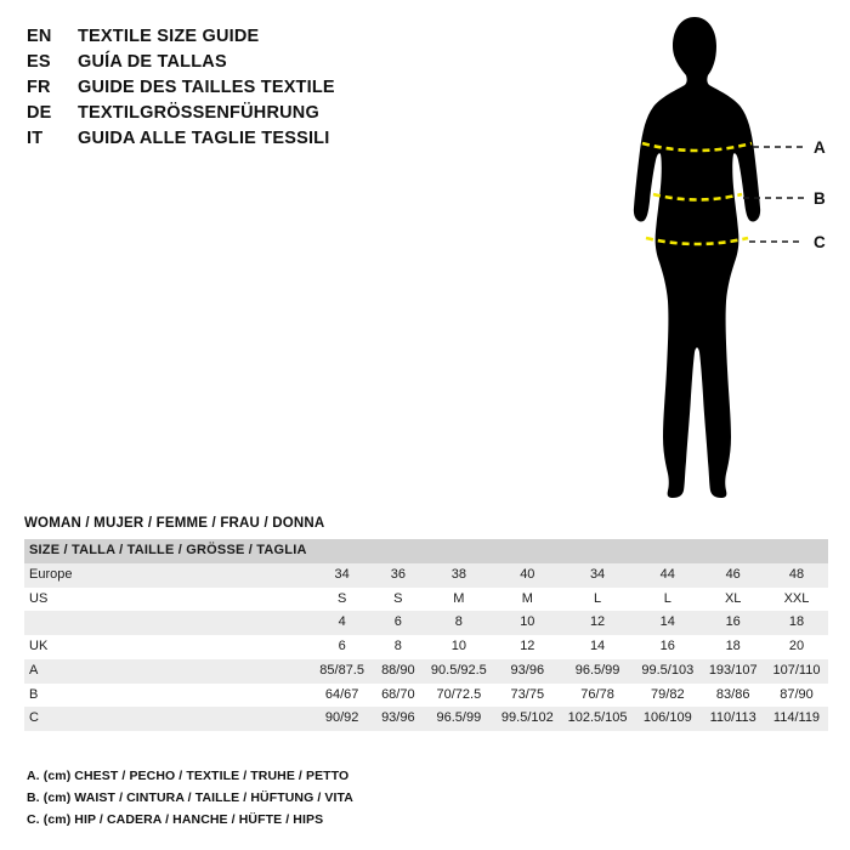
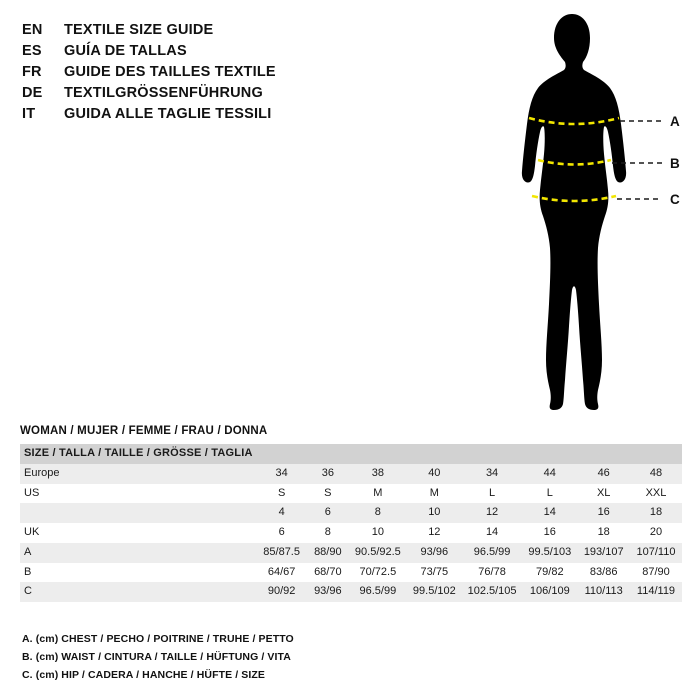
  EN
  TEXTILE SIZE GUIDE
  ES
  GUÍA DE TALLAS
  FR
  GUIDE DES TAILLES TEXTILE
  DE
  TEXTILGRÖSSENFÜHRUNG
  IT
  GUIDA ALLE TAGLIE TESSILI
  A
  B
  C
  WOMAN / MUJER / FEMME / FRAU / DONNA
  SIZE / TALLA / TAILLE / GRÖSSE / TAGLIA
  Europe	34	36	38	40	34	44	46	48
  US	S	S	M	M	L	L	XL	XXL
  	4	6	8	10	12	14	16	18
  UK	6	8	10	12	14	16	18	20
  A	85/87.5	88/90	90.5/92.5	93/96	96.5/99	99.5/103	193/107	107/110
  B	64/67	68/70	70/72.5	73/75	76/78	79/82	83/86	87/90
  C	90/92	93/96	96.5/99	99.5/102	102.5/105	106/109	110/113	114/119
- A. (cm) CHEST / PECHO / TEXTILE / TRUHE / PETTO
+ A. (cm) CHEST / PECHO / POITRINE / TRUHE / PETTO
  B. (cm) WAIST / CINTURA / TAILLE / HÜFTUNG / VITA
- C. (cm) HIP / CADERA / HANCHE / HÜFTE / HIPS
+ C. (cm) HIP / CADERA / HANCHE / HÜFTE / SIZE
